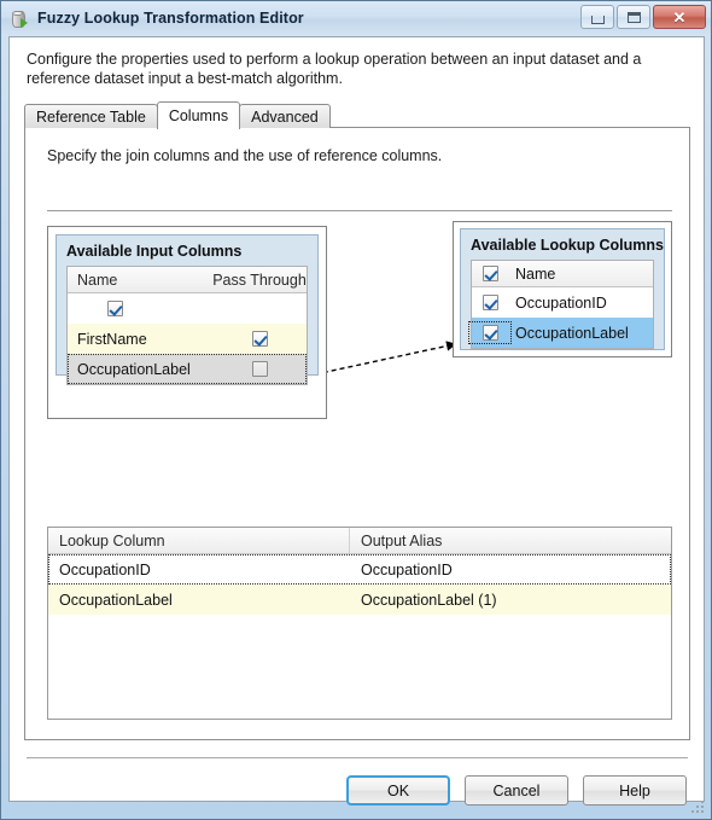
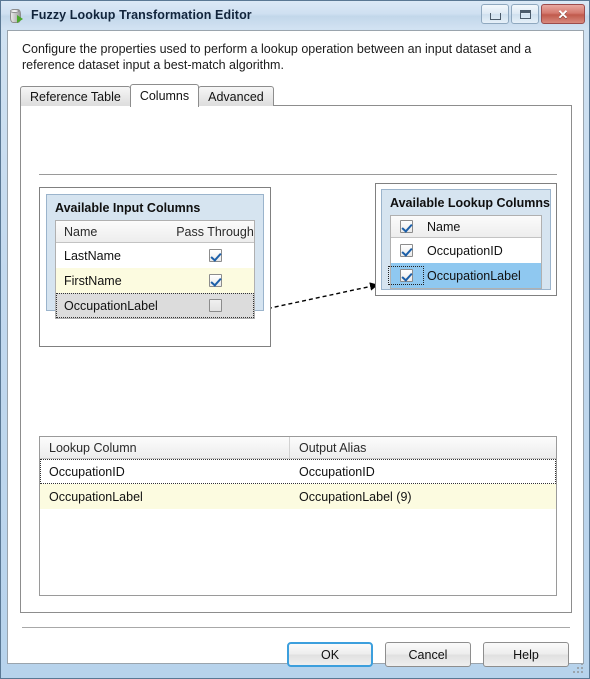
  Fuzzy Lookup Transformation Editor
  ✕
  Configure the properties used to perform a lookup operation between an input dataset and a reference dataset input a best-match algorithm.
  Reference Table
  Columns
  Advanced
- Specify the join columns and the use of reference columns.
  Available Input Columns
  Name
  Pass Through
+ LastName
  FirstName
  OccupationLabel
  Available Lookup Columns
  Name
  OccupationID
  OccupationLabel
  Lookup Column
  Output Alias
  OccupationID
  OccupationID
  OccupationLabel
- OccupationLabel (1)
+ OccupationLabel (9)
  OK
  Cancel
  Help
